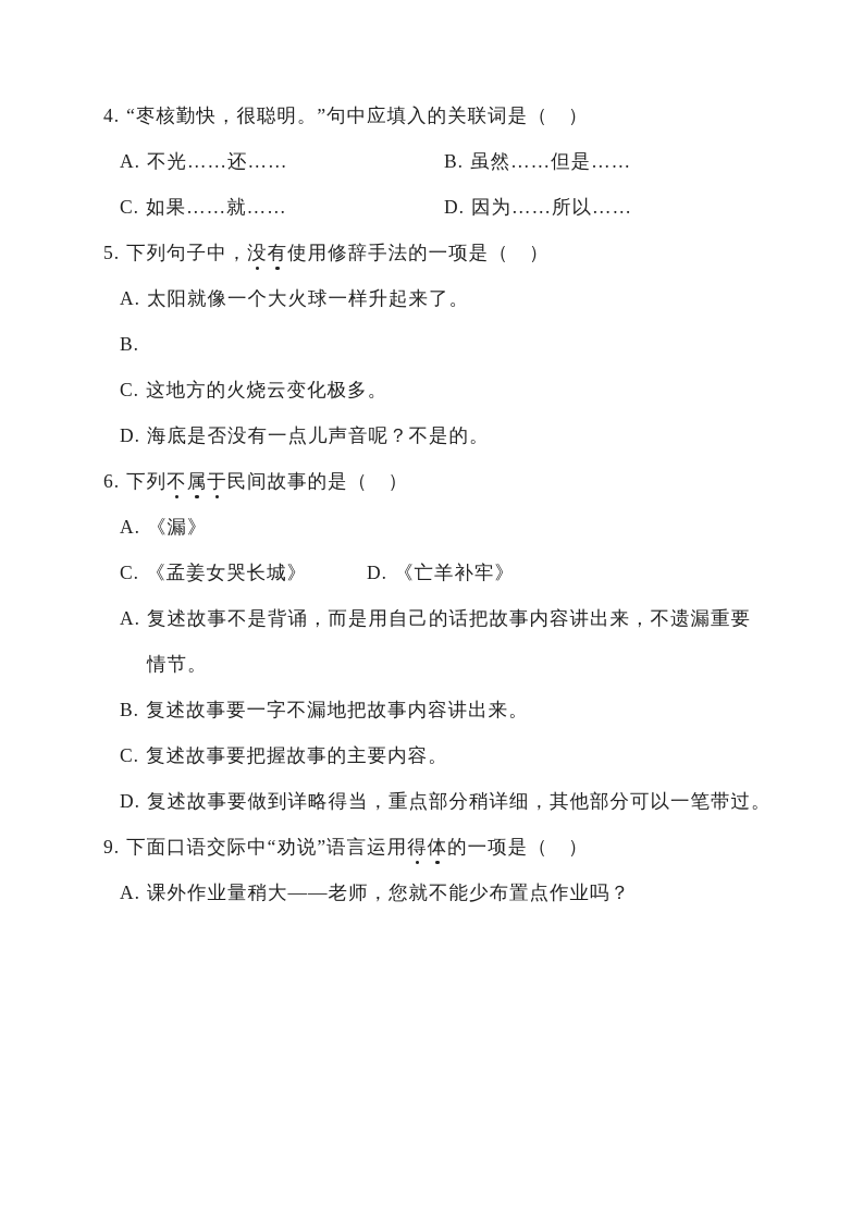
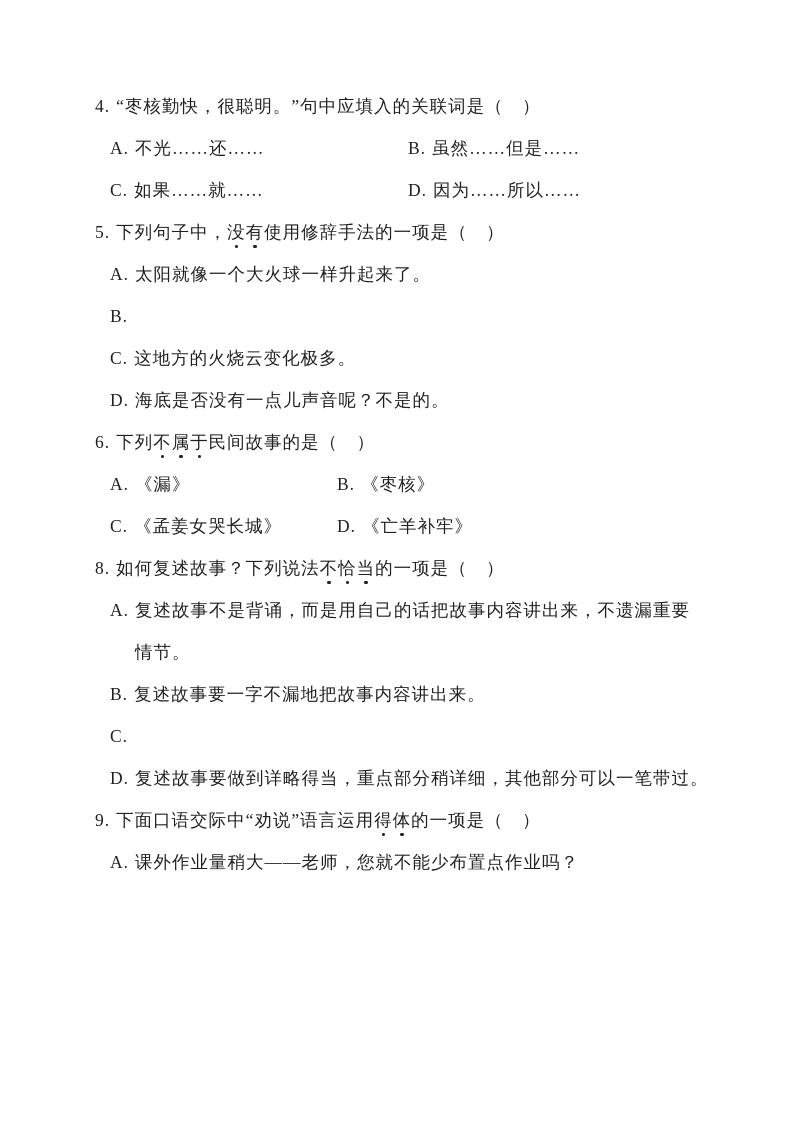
  4. “枣核勤快，很聪明。”句中应填入的关联词是（ ）
  A. 不光……还……
  B. 虽然……但是……
  C. 如果……就……
  D. 因为……所以……
  5. 下列句子中，没有使用修辞手法的一项是（ ）
  A.
  太阳就像一个大火球一样升起来了。
  B.
  C.
  这地方的火烧云变化极多。
  D.
  海底是否没有一点儿声音呢？不是的。
  6. 下列不属于民间故事的是（ ）
  A. 《漏》
+ B. 《枣核》
  C. 《孟姜女哭长城》
  D. 《亡羊补牢》
+ 8. 如何复述故事？下列说法不恰当的一项是（ ）
  A.
  复述故事不是背诵，而是用自己的话把故事内容讲出来，不遗漏重要情节。
  B.
  复述故事要一字不漏地把故事内容讲出来。
  C.
- 复述故事要把握故事的主要内容。
  D.
  复述故事要做到详略得当，重点部分稍详细，其他部分可以一笔带过。
  9. 下面口语交际中“劝说”语言运用得体的一项是（ ）
  A.
  课外作业量稍大——老师，您就不能少布置点作业吗？
